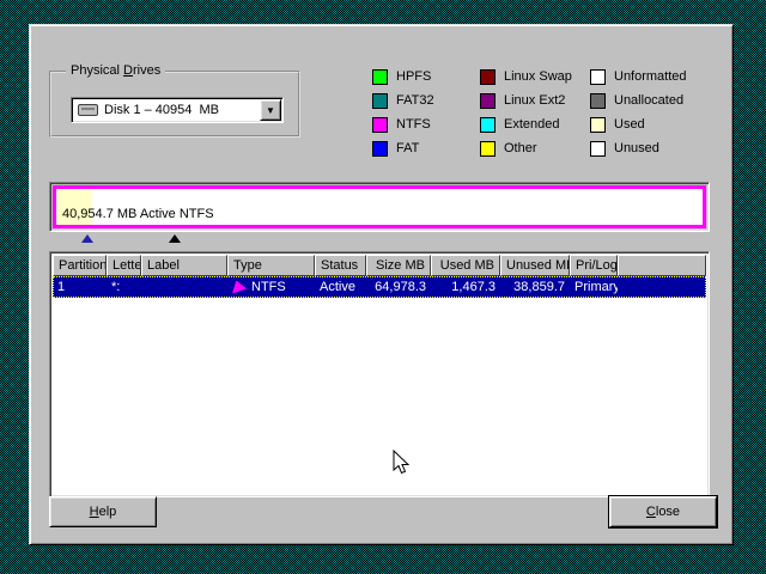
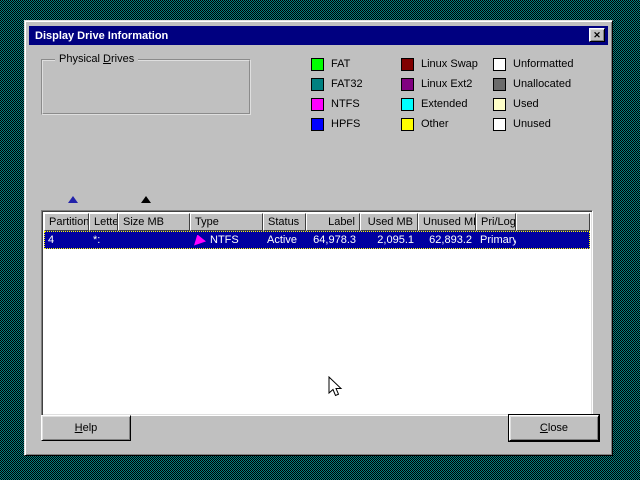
+ Display Drive Information
+ ✕
  Physical Drives
- Disk 1 – 40954 MB
- ▼
- HPFS
+ FAT
  FAT32
  NTFS
- FAT
+ HPFS
  Linux Swap
  Linux Ext2
  Extended
  Other
  Unformatted
  Unallocated
  Used
  Unused
- 40,954.7 MB Active NTFS
  Partition
  Lette
- Label
+ Size MB
  Type
  Status
- Size MB
+ Label
  Used MB
  Unused M
  Pri/Log
- 1
+ 4
  *:
  NTFS
  Active
  64,978.3
- 1,467.3
+ 2,095.1
- 38,859.7
+ 62,893.2
  Primary
  Help
  Close
